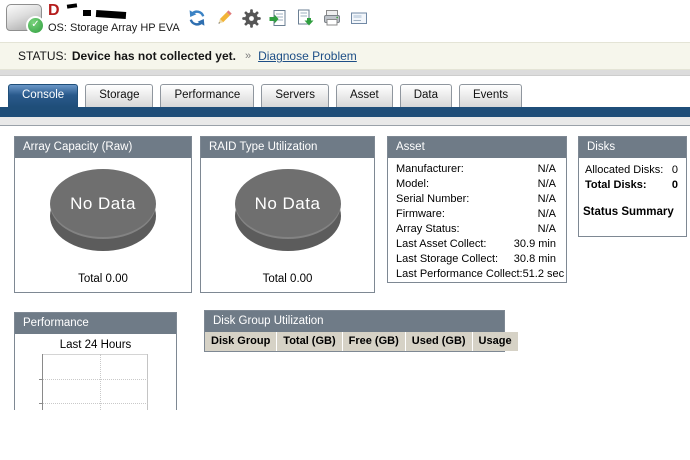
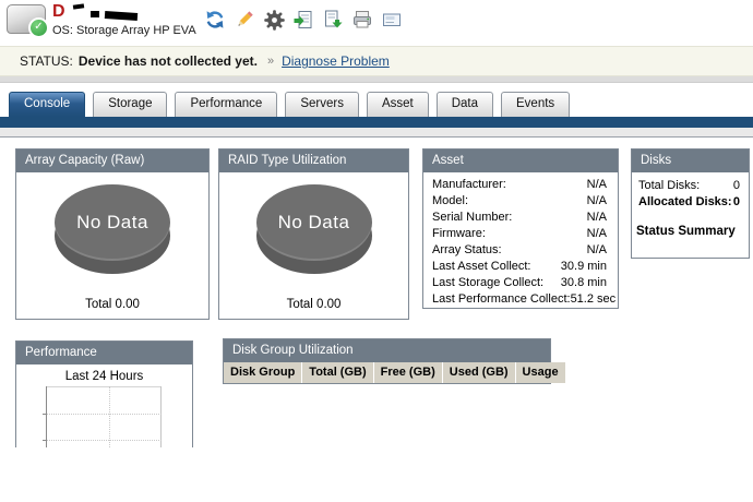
  D
  OS: Storage Array HP EVA
  STATUS:
  Device has not collected yet.
  »
  Diagnose Problem
  Console
  Storage
  Performance
  Servers
  Asset
  Data
  Events
  Array Capacity (Raw)
  No Data
  Total 0.00
  RAID Type Utilization
  No Data
  Total 0.00
  Asset
  Manufacturer:
  N/A
  Model:
  N/A
  Serial Number:
  N/A
  Firmware:
  N/A
  Array Status:
  N/A
  Last Asset Collect:
  30.9 min
  Last Storage Collect:
  30.8 min
  Last Performance Collect:
  51.2 sec
  Disks
- Allocated Disks:
+ Total Disks:
  0
- Total Disks:
+ Allocated Disks:
  0
  Status Summary
  Performance
  Last 24 Hours
  Disk Group Utilization
  Disk Group	Total (GB)	Free (GB)	Used (GB)	Usage
